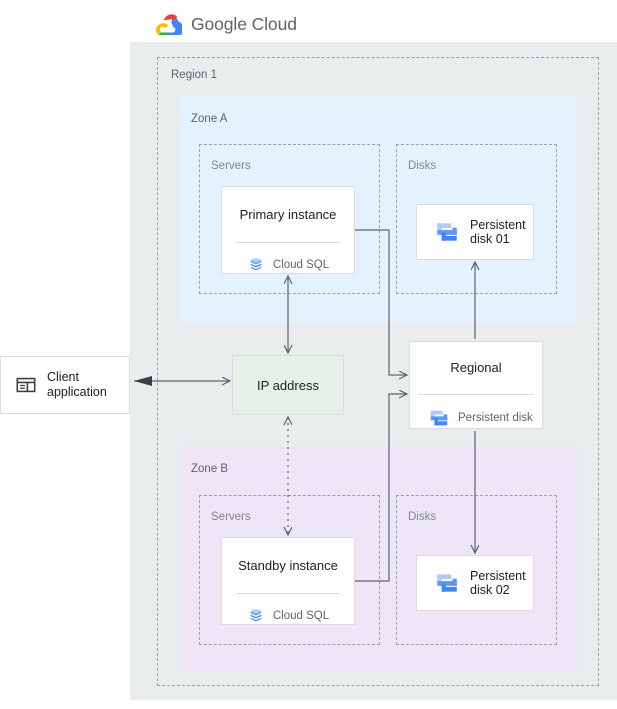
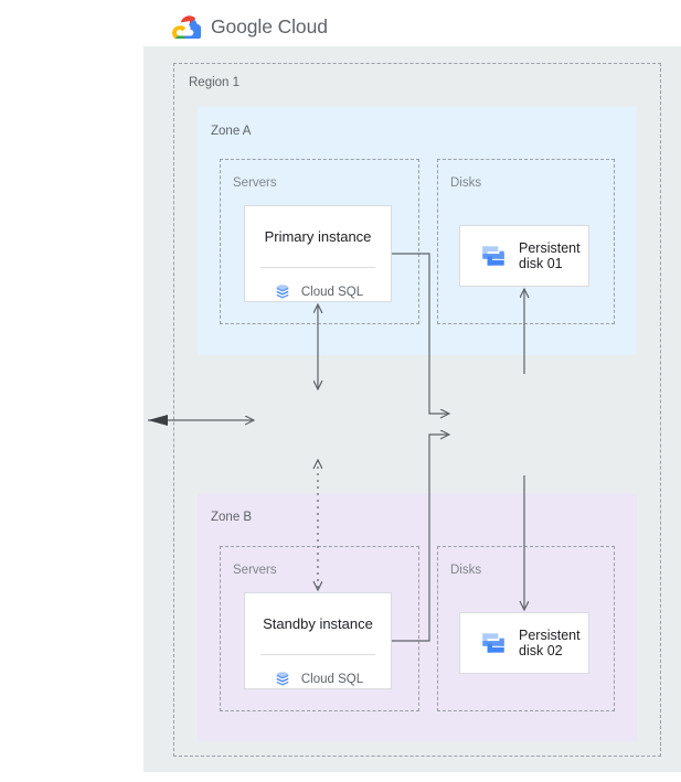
  Google Cloud
  Region 1
  Zone A
  Servers
  Disks
  Zone B
  Servers
  Disks
  Primary instance
  Cloud SQL
  Standby instance
  Cloud SQL
  Persistent
  disk 01
  Persistent
  disk 02
- Regional
- Persistent disk
- IP address
- Client
- application
